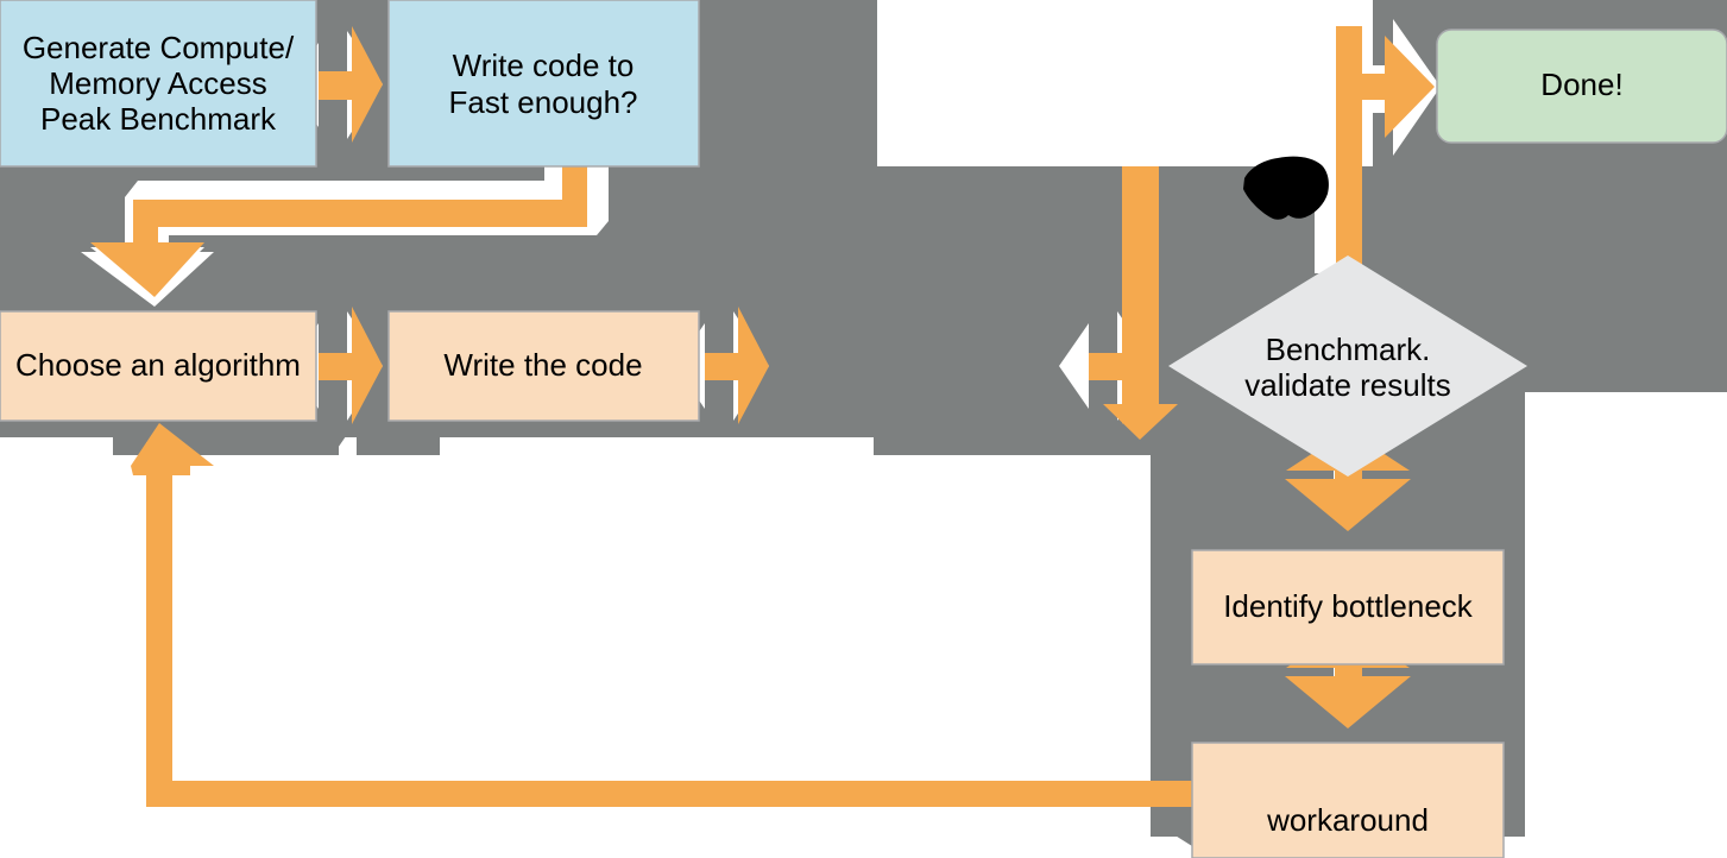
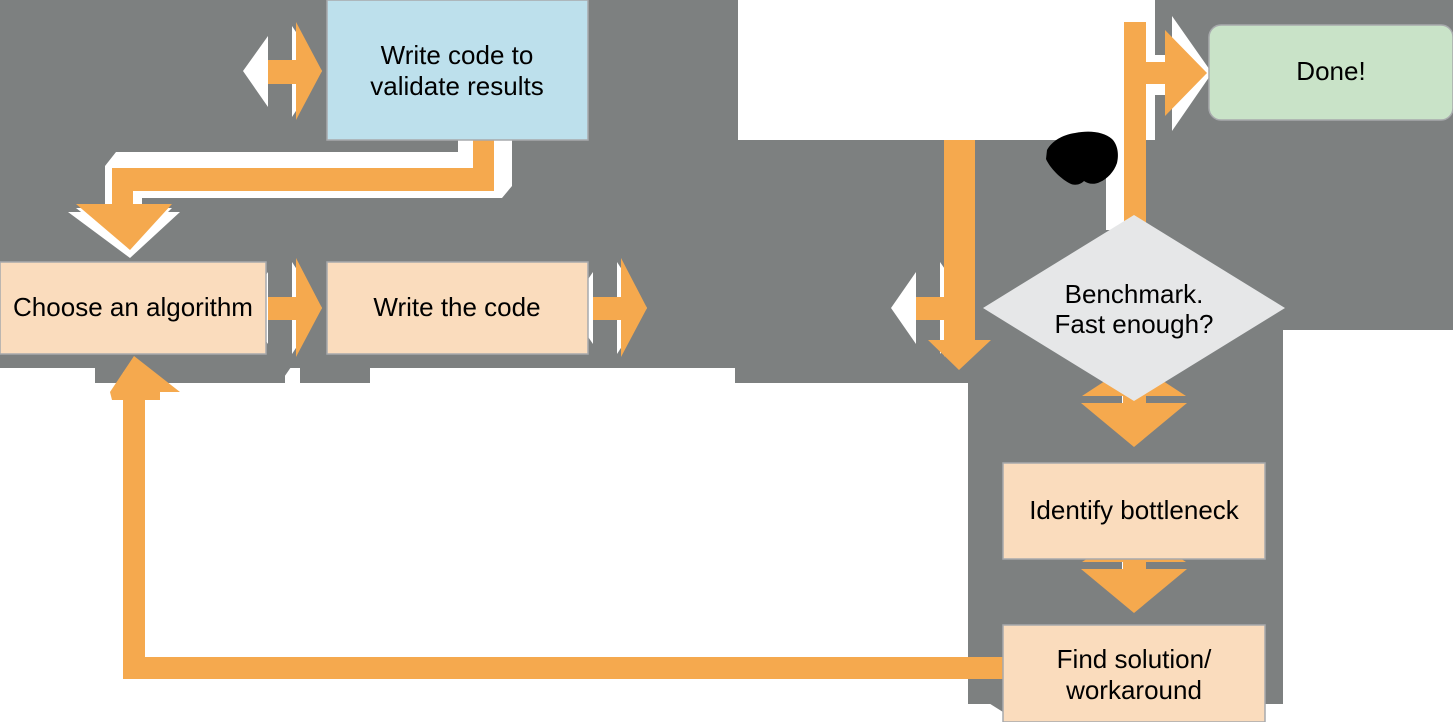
- Generate Compute/
- Memory Access
- Peak Benchmark
  Write code to
- Fast enough?
+ validate results
  Done!
  Choose an algorithm
  Write the code
  Benchmark.
- validate results
+ Fast enough?
  Identify bottleneck
+ Find solution/
  workaround
